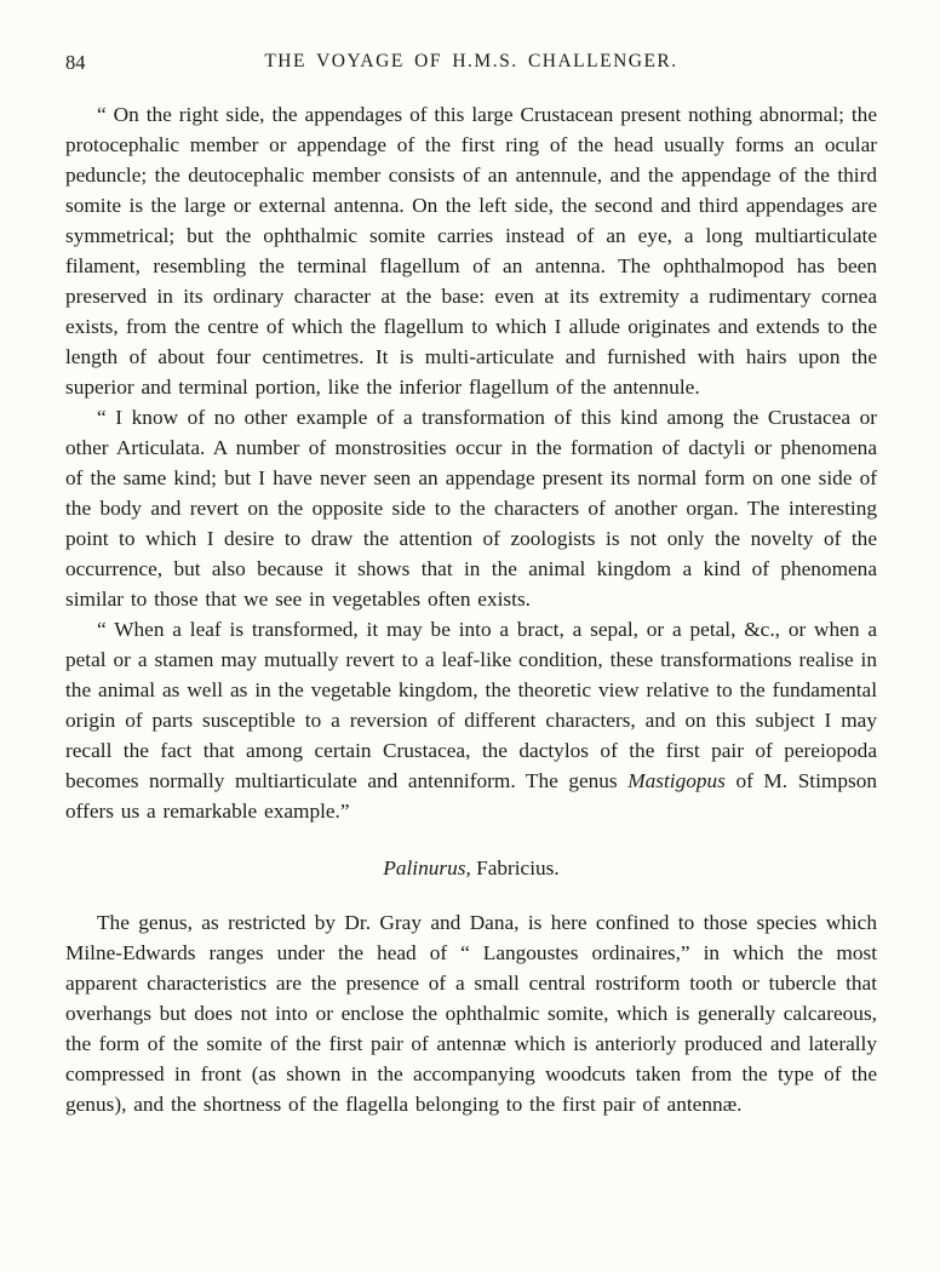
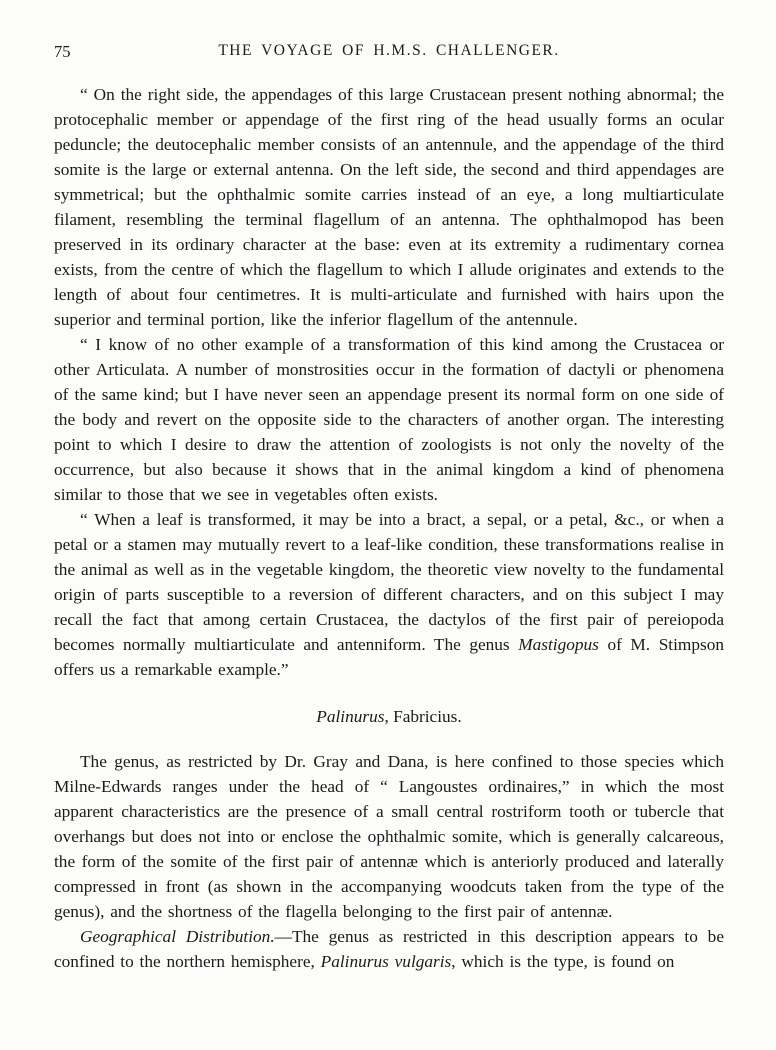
- 84
+ 75
  THE VOYAGE OF H.M.S. CHALLENGER.
  “ On the right side, the appendages of this large Crustacean present nothing abnormal; the protocephalic member or appendage of the first ring of the head usually forms an ocular peduncle; the deutocephalic member consists of an antennule, and the appendage of the third somite is the large or external antenna. On the left side, the second and third appendages are symmetrical; but the ophthalmic somite carries instead of an eye, a long multiarticulate filament, resembling the terminal flagellum of an antenna. The ophthalmopod has been preserved in its ordinary character at the base: even at its extremity a rudimentary cornea exists, from the centre of which the flagellum to which I allude originates and extends to the length of about four centimetres. It is multi-articulate and furnished with hairs upon the superior and terminal portion, like the inferior flagellum of the antennule.
  “ I know of no other example of a transformation of this kind among the Crustacea or other Articulata. A number of monstrosities occur in the formation of dactyli or phenomena of the same kind; but I have never seen an appendage present its normal form on one side of the body and revert on the opposite side to the characters of another organ. The interesting point to which I desire to draw the attention of zoologists is not only the novelty of the occurrence, but also because it shows that in the animal kingdom a kind of phenomena similar to those that we see in vegetables often exists.
- “ When a leaf is transformed, it may be into a bract, a sepal, or a petal, &c., or when a petal or a stamen may mutually revert to a leaf-like condition, these transformations realise in the animal as well as in the vegetable kingdom, the theoretic view relative to the fundamental origin of parts susceptible to a reversion of different characters, and on this subject I may recall the fact that among certain Crustacea, the dactylos of the first pair of pereiopoda becomes normally multiarticulate and antenniform. The genus Mastigopus of M. Stimpson offers us a remarkable example.”
+ “ When a leaf is transformed, it may be into a bract, a sepal, or a petal, &c., or when a petal or a stamen may mutually revert to a leaf-like condition, these transformations realise in the animal as well as in the vegetable kingdom, the theoretic view novelty to the fundamental origin of parts susceptible to a reversion of different characters, and on this subject I may recall the fact that among certain Crustacea, the dactylos of the first pair of pereiopoda becomes normally multiarticulate and antenniform. The genus Mastigopus of M. Stimpson offers us a remarkable example.”
  Palinurus, Fabricius.
  The genus, as restricted by Dr. Gray and Dana, is here confined to those species which Milne-Edwards ranges under the head of “ Langoustes ordinaires,” in which the most apparent characteristics are the presence of a small central rostriform tooth or tubercle that overhangs but does not into or enclose the ophthalmic somite, which is generally calcareous, the form of the somite of the first pair of antennæ which is anteriorly produced and laterally compressed in front (as shown in the accompanying woodcuts taken from the type of the genus), and the shortness of the flagella belonging to the first pair of antennæ.
+ Geographical Distribution.—The genus as restricted in this description appears to be confined to the northern hemisphere, Palinurus vulgaris, which is the type, is found on
